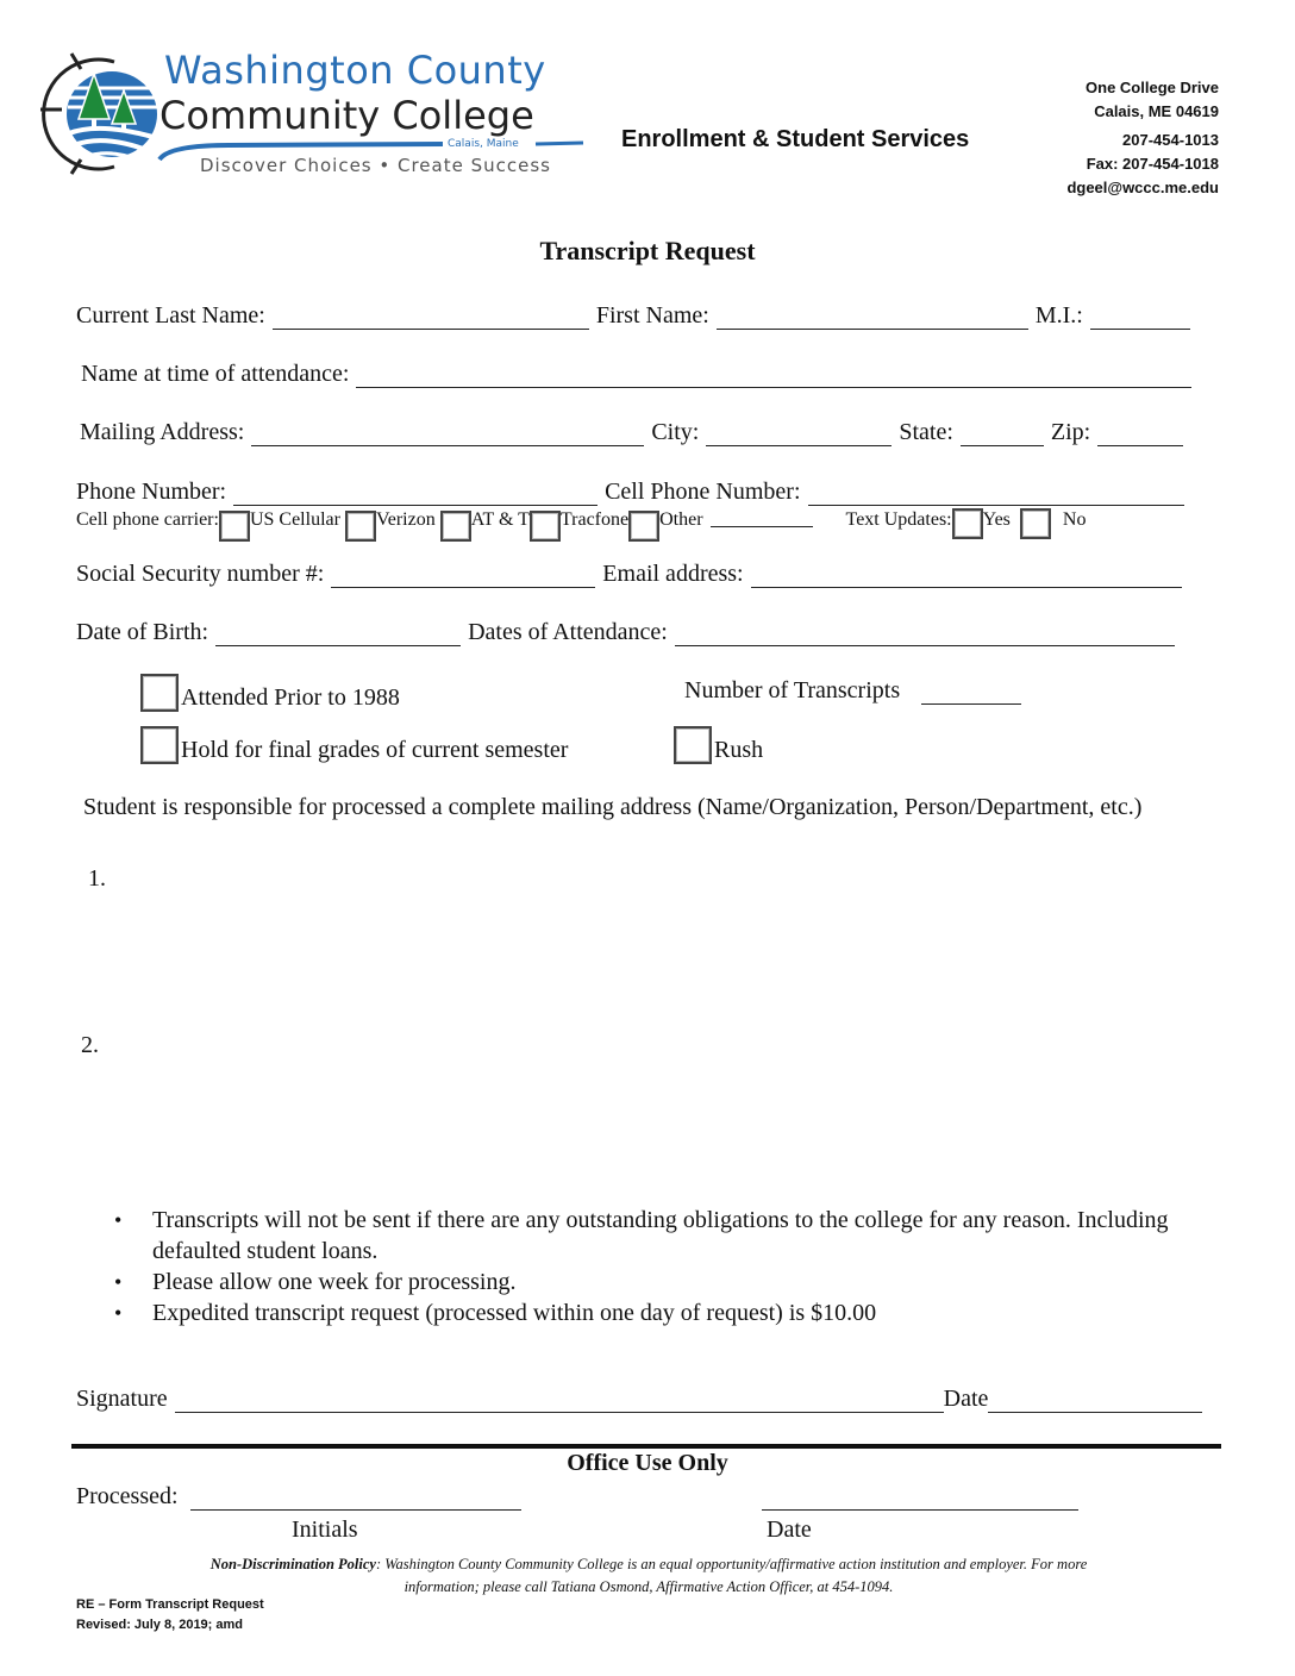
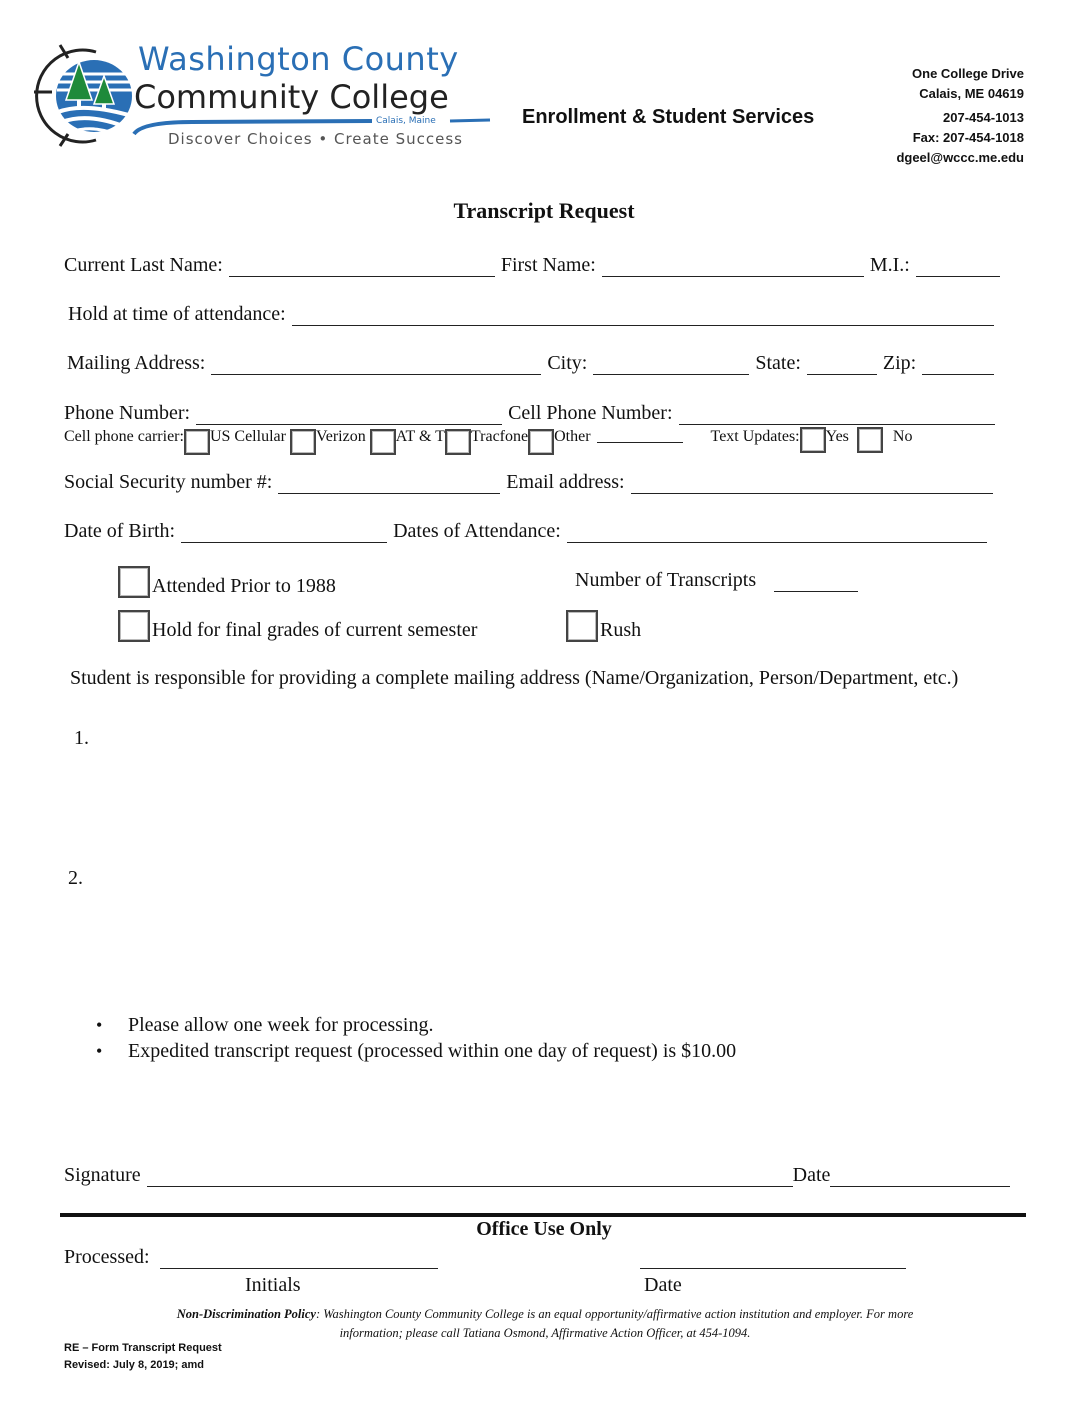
  Washington County
  Community College
  Calais, Maine
  Discover Choices • Create Success
  Enrollment & Student Services
  One College Drive
  Calais, ME 04619
  207-454-1013
  Fax: 207-454-1018
  dgeel@wccc.me.edu
  Transcript Request
  Current Last Name:
  First Name:
  M.I.:
- Name at time of attendance:
+ Hold at time of attendance:
  Mailing Address:
  City:
  State:
  Zip:
  Phone Number:
  Cell Phone Number:
  Cell phone carrier:
  US Cellular
  Verizon
  AT & T
  Tracfone
  Other
  Text Updates:
  Yes
  No
  Social Security number #:
  Email address:
  Date of Birth:
  Dates of Attendance:
  Attended Prior to 1988
  Number of Transcripts
  Hold for final grades of current semester
  Rush
- Student is responsible for processed a complete mailing address (Name/Organization, Person/Department, etc.)
+ Student is responsible for providing a complete mailing address (Name/Organization, Person/Department, etc.)
  1.
  2.
- Transcripts will not be sent if there are any outstanding obligations to the college for any reason. Including defaulted student loans.
  Please allow one week for processing.
  Expedited transcript request (processed within one day of request) is $10.00
  Signature
  Date
  Office Use Only
  Processed:
  Initials
  Date
  Non-Discrimination Policy: Washington County Community College is an equal opportunity/affirmative action institution and employer. For more information; please call Tatiana Osmond, Affirmative Action Officer, at 454-1094.
  RE – Form Transcript Request
  Revised: July 8, 2019; amd
